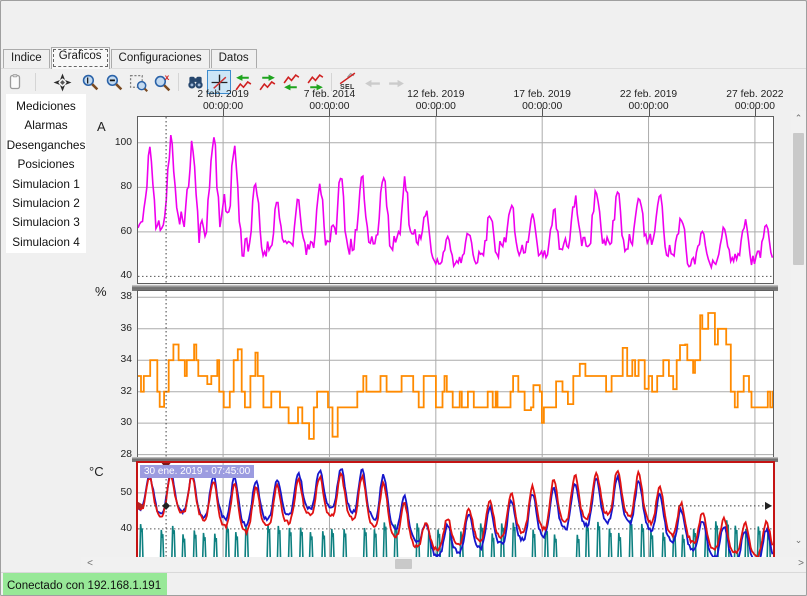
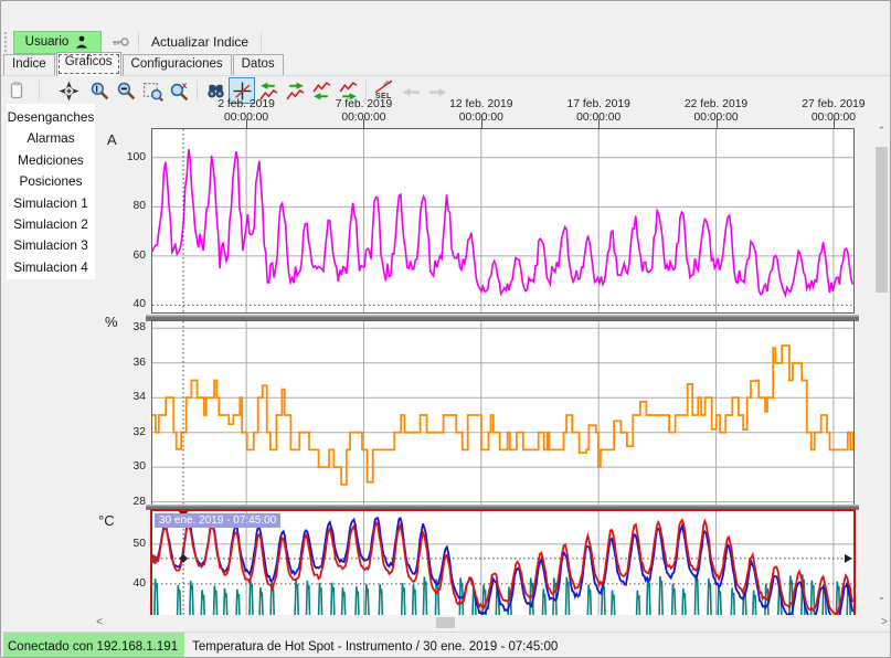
+ Usuario
+ Actualizar Indice
  Indice
  Graficos
  Configuraciones
  Datos
  I
  x
- Mediciones
+ Desenganches
  Alarmas
- Desenganches
+ Mediciones
  Posiciones
  Simulacion 1
  Simulacion 2
  Simulacion 3
  Simulacion 4
  A
  %
  °C
  2 feb. 2019
  00:00:00
- 7 feb. 2014
+ 7 feb. 2019
  00:00:00
  12 feb. 2019
  00:00:00
  17 feb. 2019
  00:00:00
  22 feb. 2019
  00:00:00
- 27 feb. 2022
+ 27 feb. 2019
  00:00:00
  40
  60
  80
  100
  28
  30
  32
  34
  36
  38
  40
  50
  30 ene. 2019 - 07:45:00
  ⌃
  ⌄
  <
  >
  Conectado con 192.168.1.191
+ Temperatura de Hot Spot - Instrumento / 30 ene. 2019 - 07:45:00
